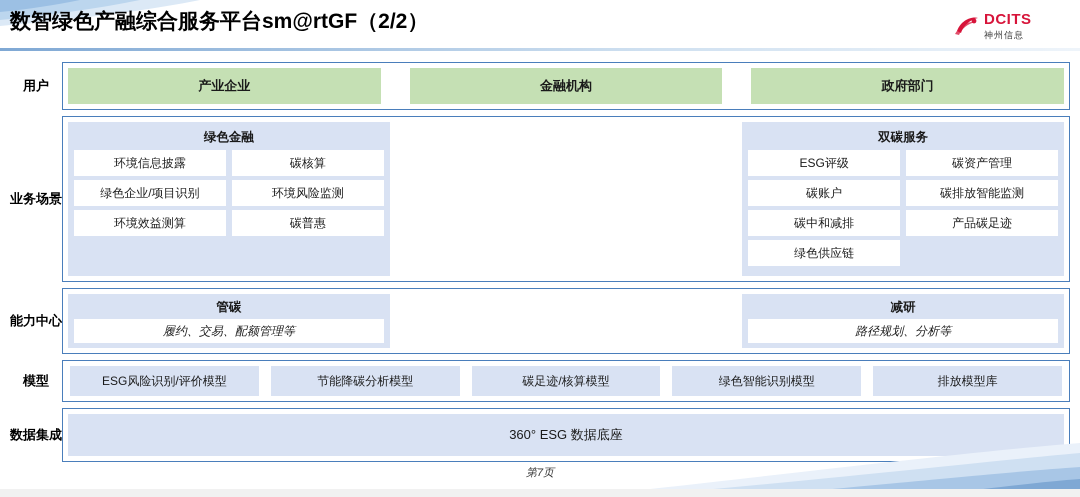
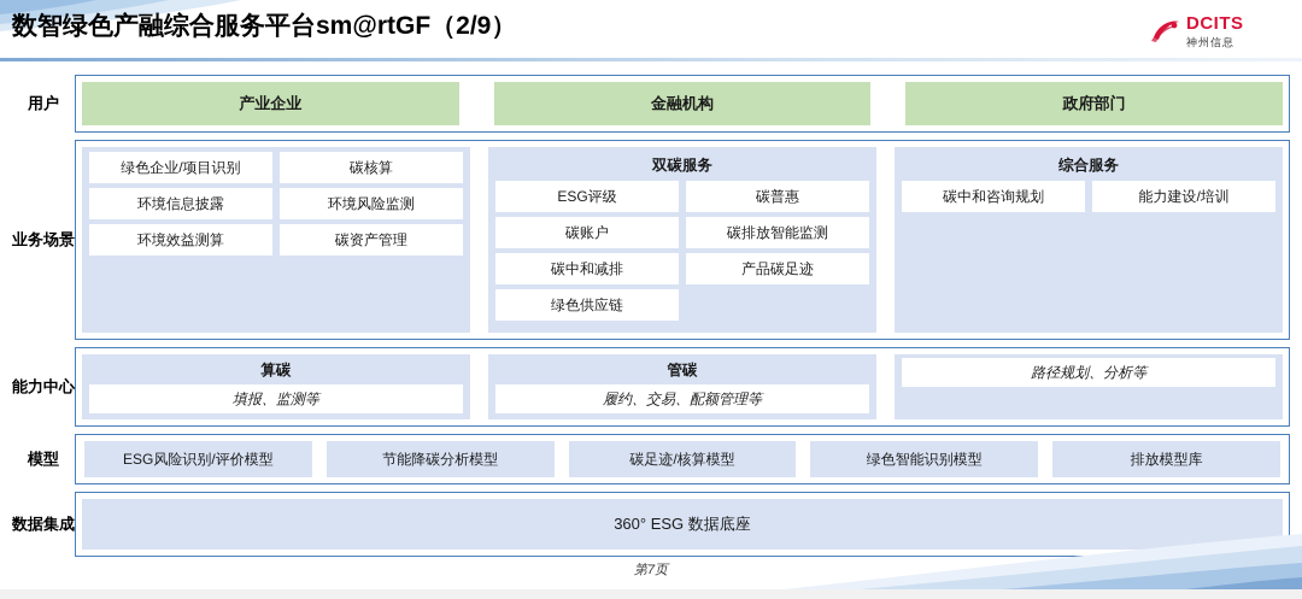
- 数智绿色产融综合服务平台sm@rtGF（2/2）
+ 数智绿色产融综合服务平台sm@rtGF（2/9）
  DCITS
  神州信息
  用户
  产业企业
  金融机构
  政府部门
  业务场景
- 绿色金融
- 环境信息披露
+ 绿色企业/项目识别
  碳核算
- 绿色企业/项目识别
+ 环境信息披露
  环境风险监测
  环境效益测算
- 碳普惠
+ 碳资产管理
  双碳服务
  ESG评级
- 碳资产管理
+ 碳普惠
  碳账户
  碳排放智能监测
  碳中和减排
  产品碳足迹
  绿色供应链
+ 综合服务
+ 碳中和咨询规划
+ 能力建设/培训
  能力中心
+ 算碳
+ 填报、监测等
  管碳
  履约、交易、配额管理等
- 减研
  路径规划、分析等
  模型
  ESG风险识别/评价模型
  节能降碳分析模型
  碳足迹/核算模型
  绿色智能识别模型
  排放模型库
  数据集成
  360° ESG 数据底座
  第7页
